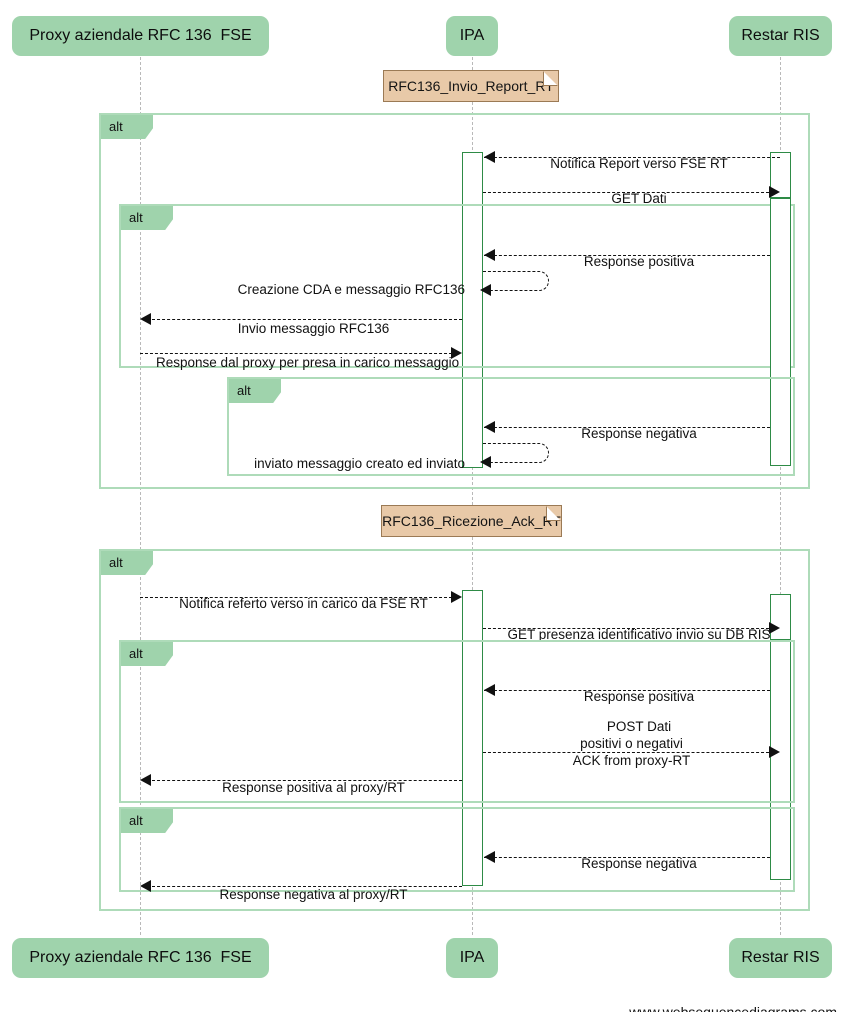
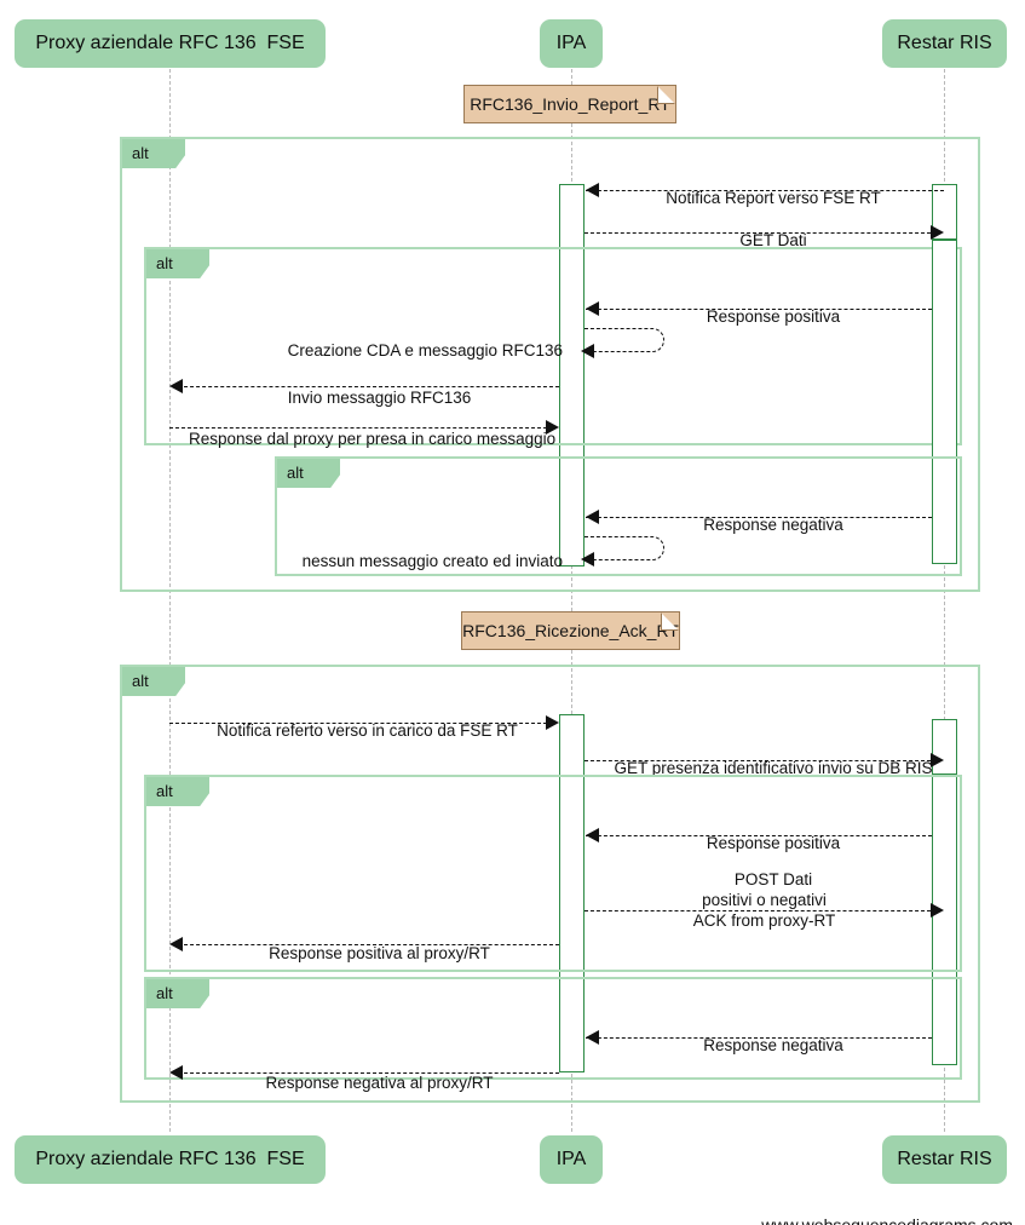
  Proxy aziendale RFC 136 FSE
  IPA
  Restar RIS
  RFC136_Invio_Report_RT
  alt
  Notifica Report verso FSE RT
  GET Dati
  alt
  Response positiva
  Creazione CDA e messaggio RFC136
  Invio messaggio RFC136
  Response dal proxy per presa in carico messaggio
  alt
  Response negativa
- inviato messaggio creato ed inviato
+ nessun messaggio creato ed inviato
  RFC136_Ricezione_Ack_RT
  alt
  Notifica referto verso in carico da FSE RT
  GET presenza identificativo invio su DB RIS
  alt
  Response positiva
  POST Dati
  positivi o negativi
  ACK from proxy-RT
  Response positiva al proxy/RT
  alt
  Response negativa
  Response negativa al proxy/RT
  Proxy aziendale RFC 136 FSE
  IPA
  Restar RIS
